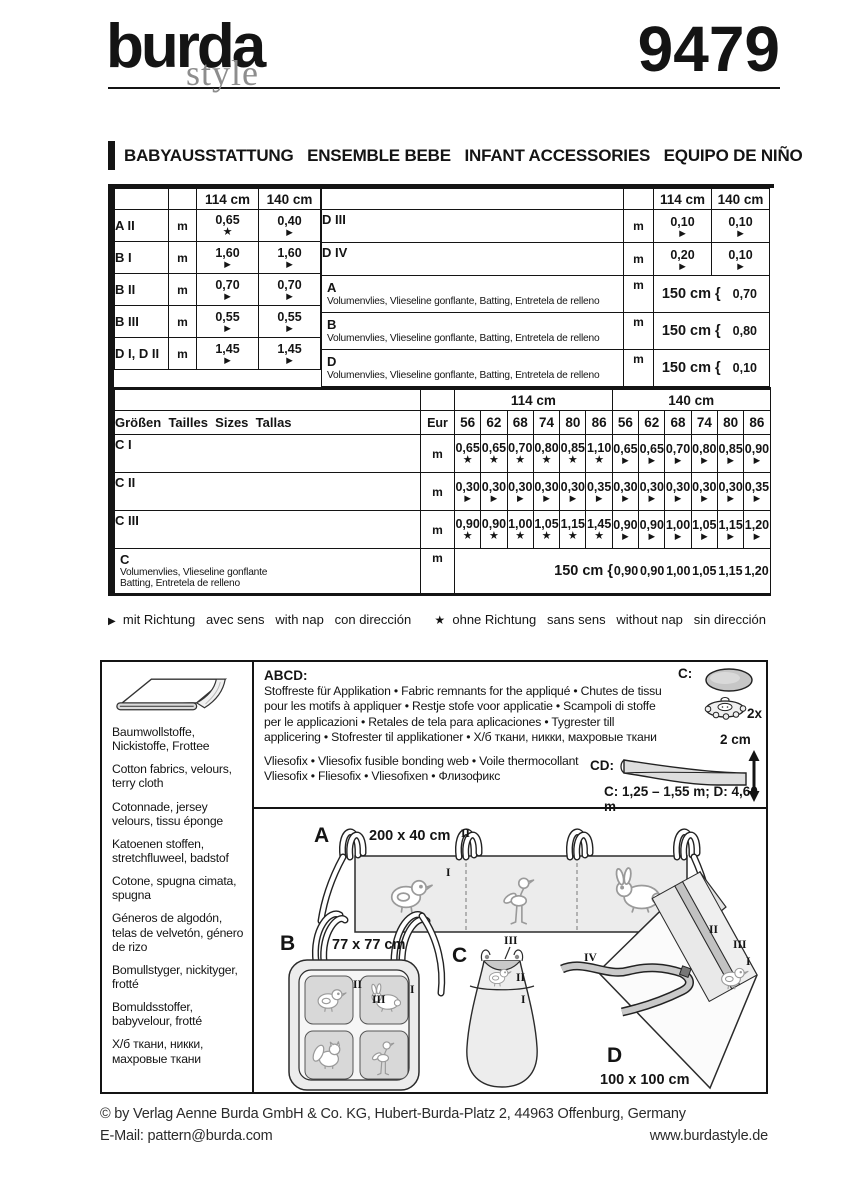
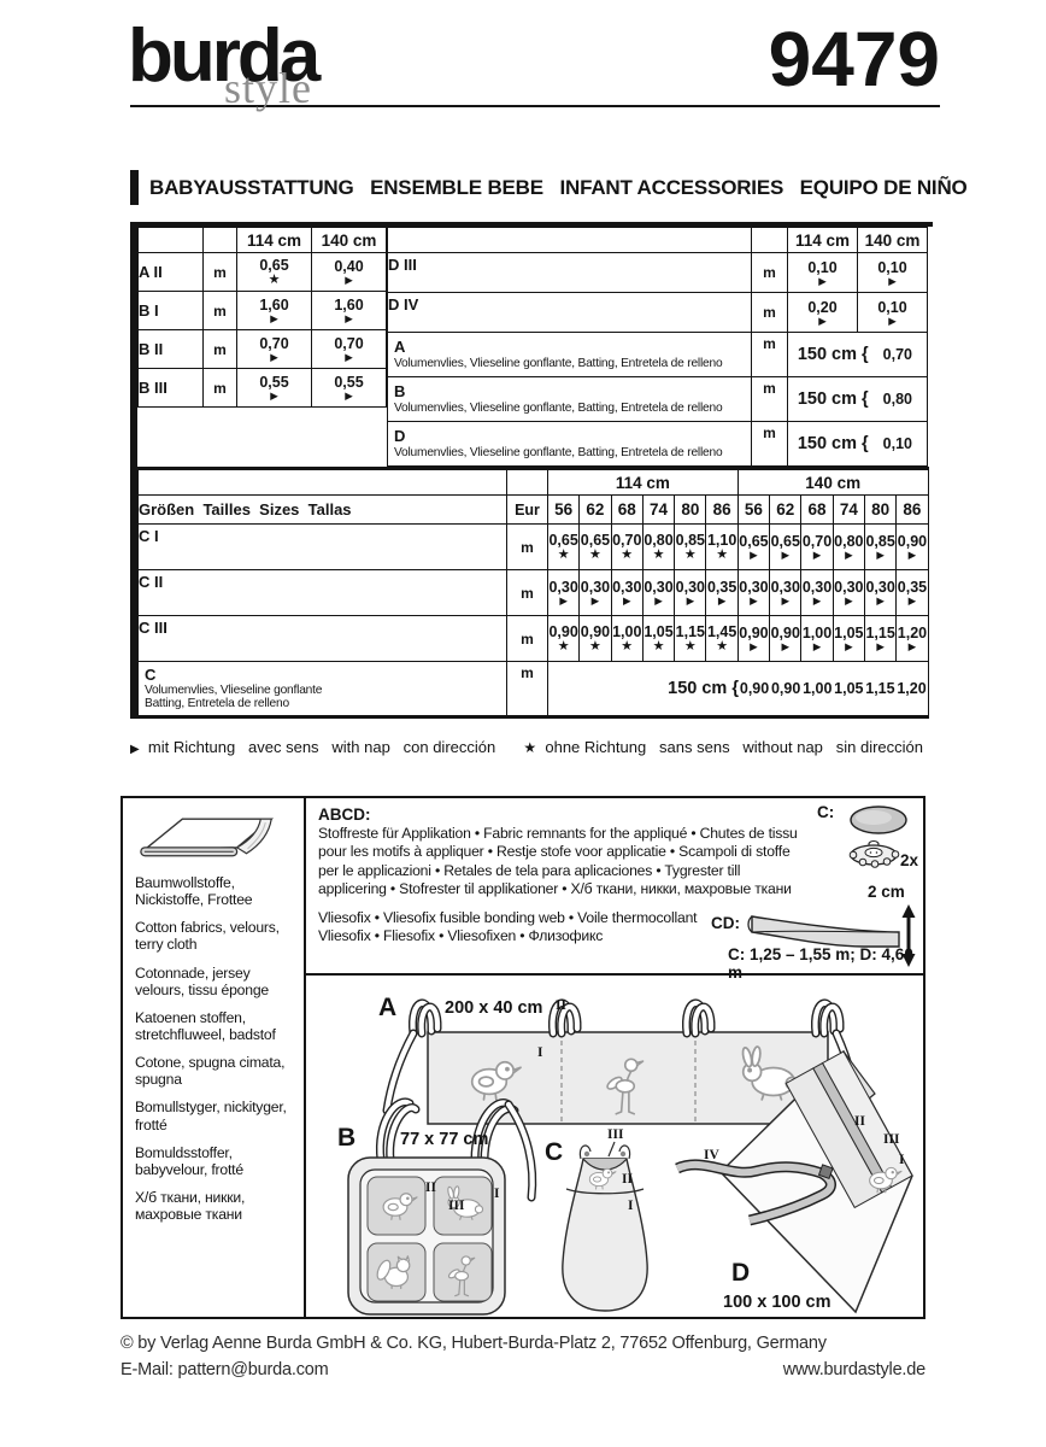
  burda
  style
  9479
  BABYAUSSTATTUNG ENSEMBLE BEBE INFANT ACCESSORIES EQUIPO DE NIÑO
  		114 cm	140 cm
  A II	m	0,65★	0,40▶
  B I	m	1,60▶	1,60▶
  B II	m	0,70▶	0,70▶
  B III	m	0,55▶	0,55▶
- D I, D II	m	1,45▶	1,45▶
  		114 cm	140 cm
  D III	m	0,10▶	0,10▶
  D IV	m	0,20▶	0,10▶
  AVolumenvlies, Vlieseline gonflante, Batting, Entretela de relleno	m	150 cm { 0,70
  BVolumenvlies, Vlieseline gonflante, Batting, Entretela de relleno	m	150 cm { 0,80
  DVolumenvlies, Vlieseline gonflante, Batting, Entretela de relleno	m	150 cm { 0,10
  		114 cm	140 cm
  Größen Tailles Sizes Tallas	Eur	56	62	68	74	80	86	56	62	68	74	80	86
  C I	m	0,65★	0,65★	0,70★	0,80★	0,85★	1,10★	0,65▶	0,65▶	0,70▶	0,80▶	0,85▶	0,90▶
  C II	m	0,30▶	0,30▶	0,30▶	0,30▶	0,30▶	0,35▶	0,30▶	0,30▶	0,30▶	0,30▶	0,30▶	0,35▶
  C III	m	0,90★	0,90★	1,00★	1,05★	1,15★	1,45★	0,90▶	0,90▶	1,00▶	1,05▶	1,15▶	1,20▶
  CVolumenvlies, Vlieseline gonflanteBatting, Entretela de relleno	m	150 cm { 0,90 0,90 1,00 1,05 1,15 1,20
  ▶ mit Richtung avec sens with nap con dirección
  ★ ohne Richtung sans sens without nap sin dirección
  Baumwollstoffe, Nickistoffe, Frottee
  Cotton fabrics, velours, terry cloth
  Cotonnade, jersey velours, tissu éponge
  Katoenen stoffen, stretchfluweel, badstof
  Cotone, spugna cimata, spugna
- Géneros de algodón, telas de velvetón, género de rizo
  Bomullstyger, nickityger, frotté
  Bomuldsstoffer, babyvelour, frotté
  Х/б ткани, никки, махровые ткани
  ABCD:
  Stoffreste für Applikation • Fabric remnants for the appliqué • Chutes de tissu pour les motifs à appliquer • Restje stofe voor applicatie • Scampoli di stoffe per le applicazioni • Retales de tela para aplicaciones • Tygrester till applicering • Stofrester til applikationer • Х/б ткани, никки, махровые ткани
  Vliesofix • Vliesofix fusible bonding web • Voile thermocollant Vliesofix • Fliesofix • Vliesofixen • Флизофикс
  C:
  2x
  2 cm
  CD:
  C: 1,25 – 1,55 m; D: 4,60 m
  A
  200 x 40 cm
  II
  I
  II
  III
  I
  IV
  D
  100 x 100 cm
  B
  77 x 77 cm
  II
  III
  I
  C
  III
  II
  I
- © by Verlag Aenne Burda GmbH & Co. KG, Hubert-Burda-Platz 2, 44963 Offenburg, Germany
+ © by Verlag Aenne Burda GmbH & Co. KG, Hubert-Burda-Platz 2, 77652 Offenburg, Germany
  E-Mail: pattern@burda.com
  www.burdastyle.de
